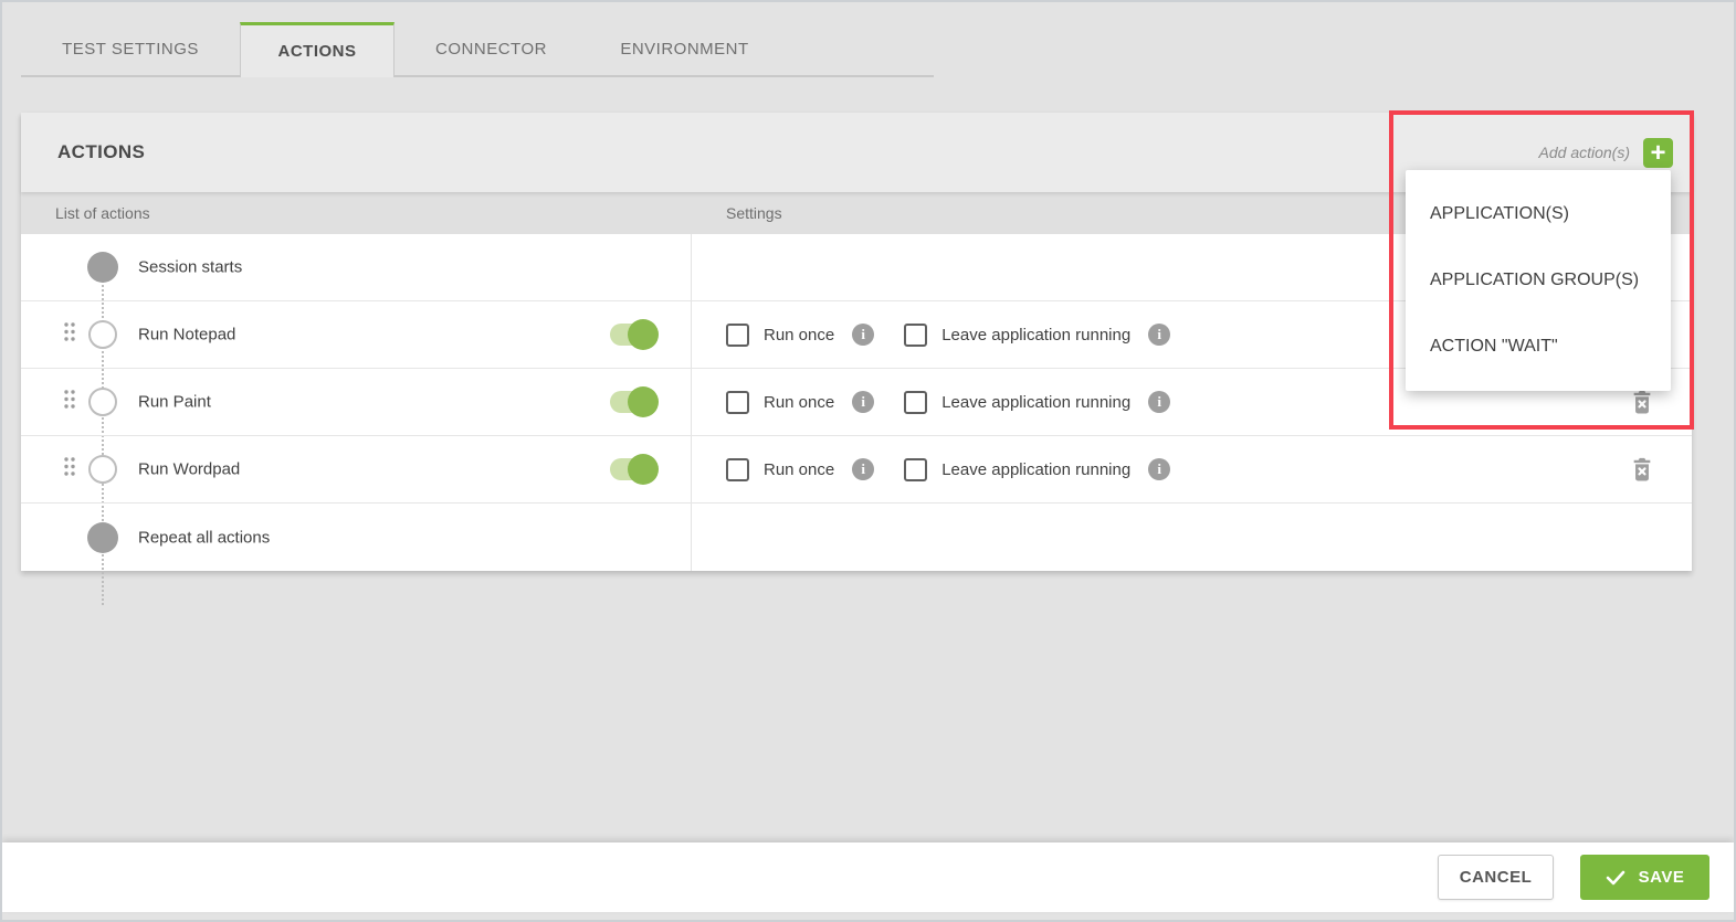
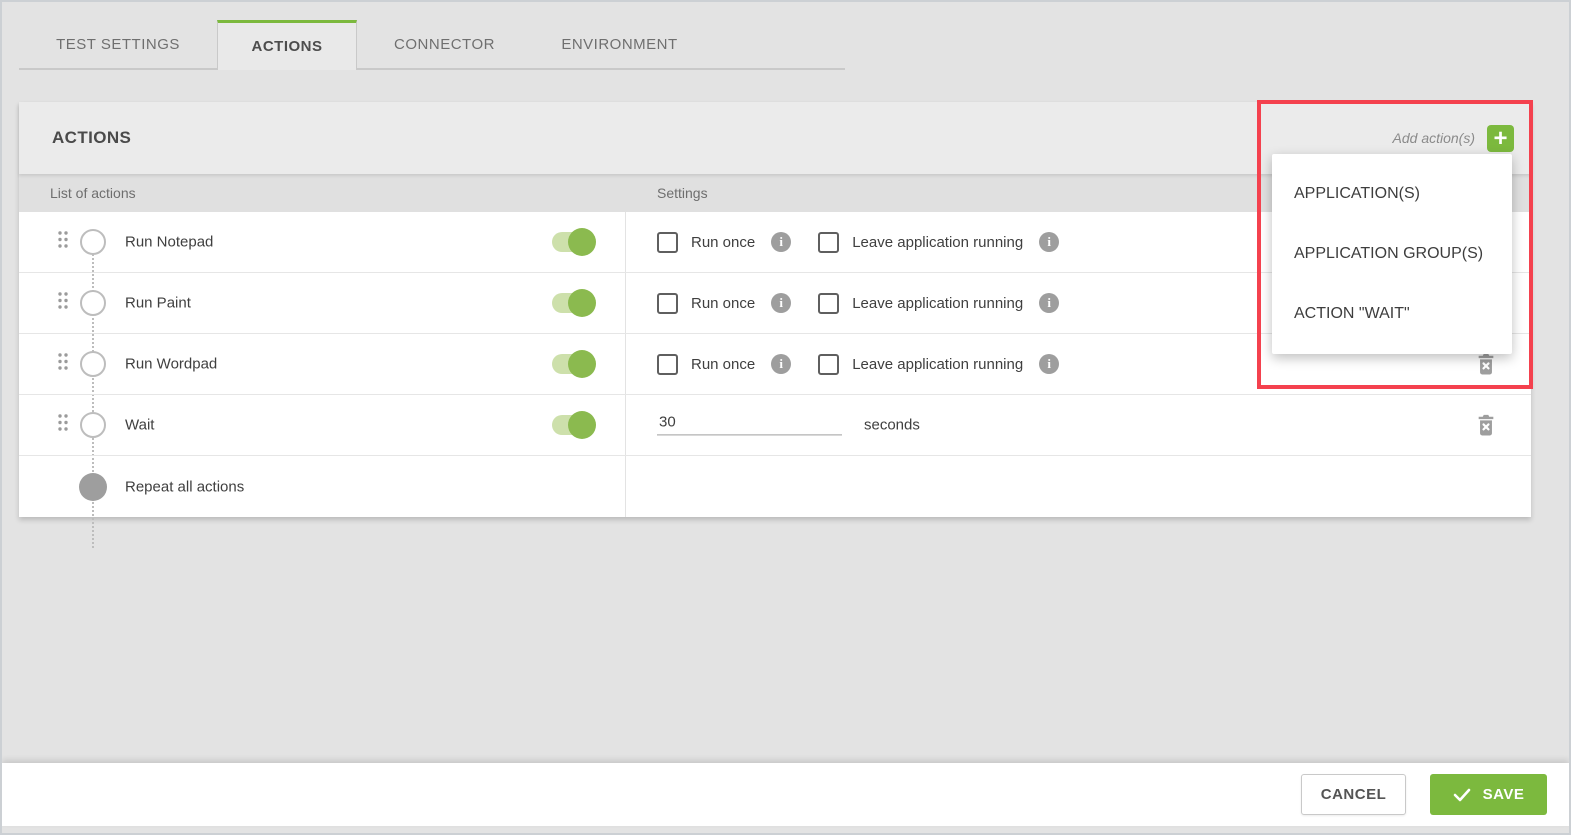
  TEST SETTINGS
  ACTIONS
  CONNECTOR
  ENVIRONMENT
  ACTIONS
  Add action(s)
  +
  List of actions
  Settings
- Session starts
  Run Notepad
  Run once
  i
  Leave application running
  i
  Run Paint
  Run once
  i
  Leave application running
  i
  Run Wordpad
  Run once
  i
  Leave application running
  i
+ Wait
+ 30
+ seconds
  Repeat all actions
  APPLICATION(S)
  APPLICATION GROUP(S)
  ACTION "WAIT"
  CANCEL
  SAVE
